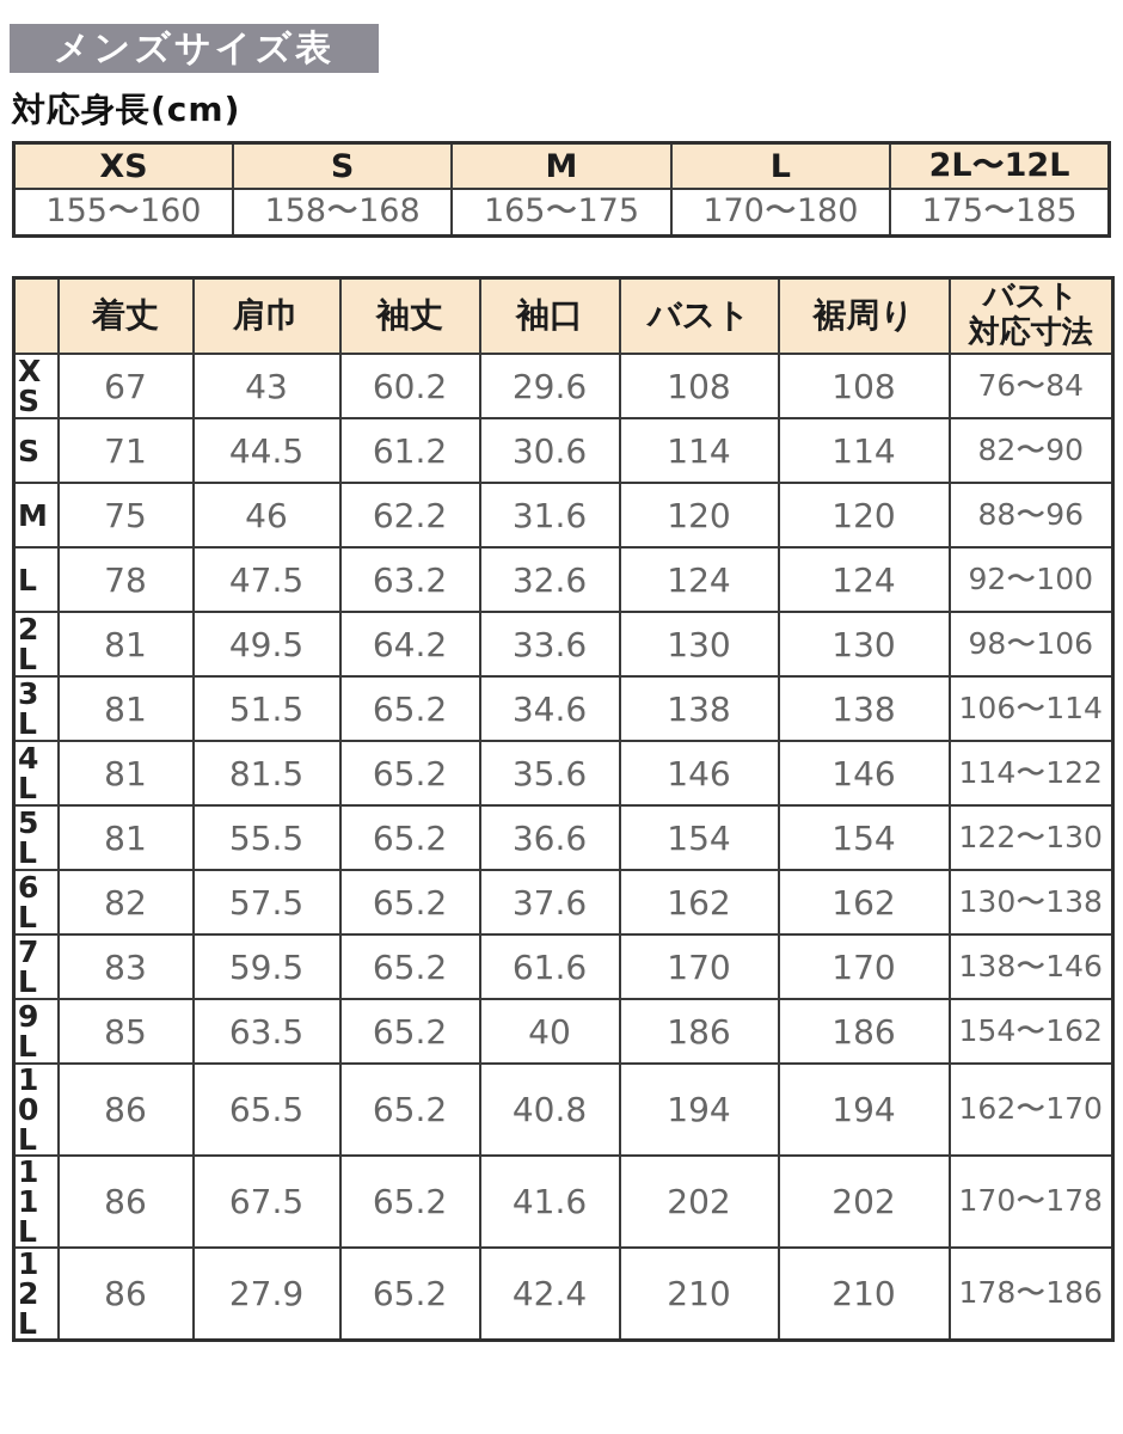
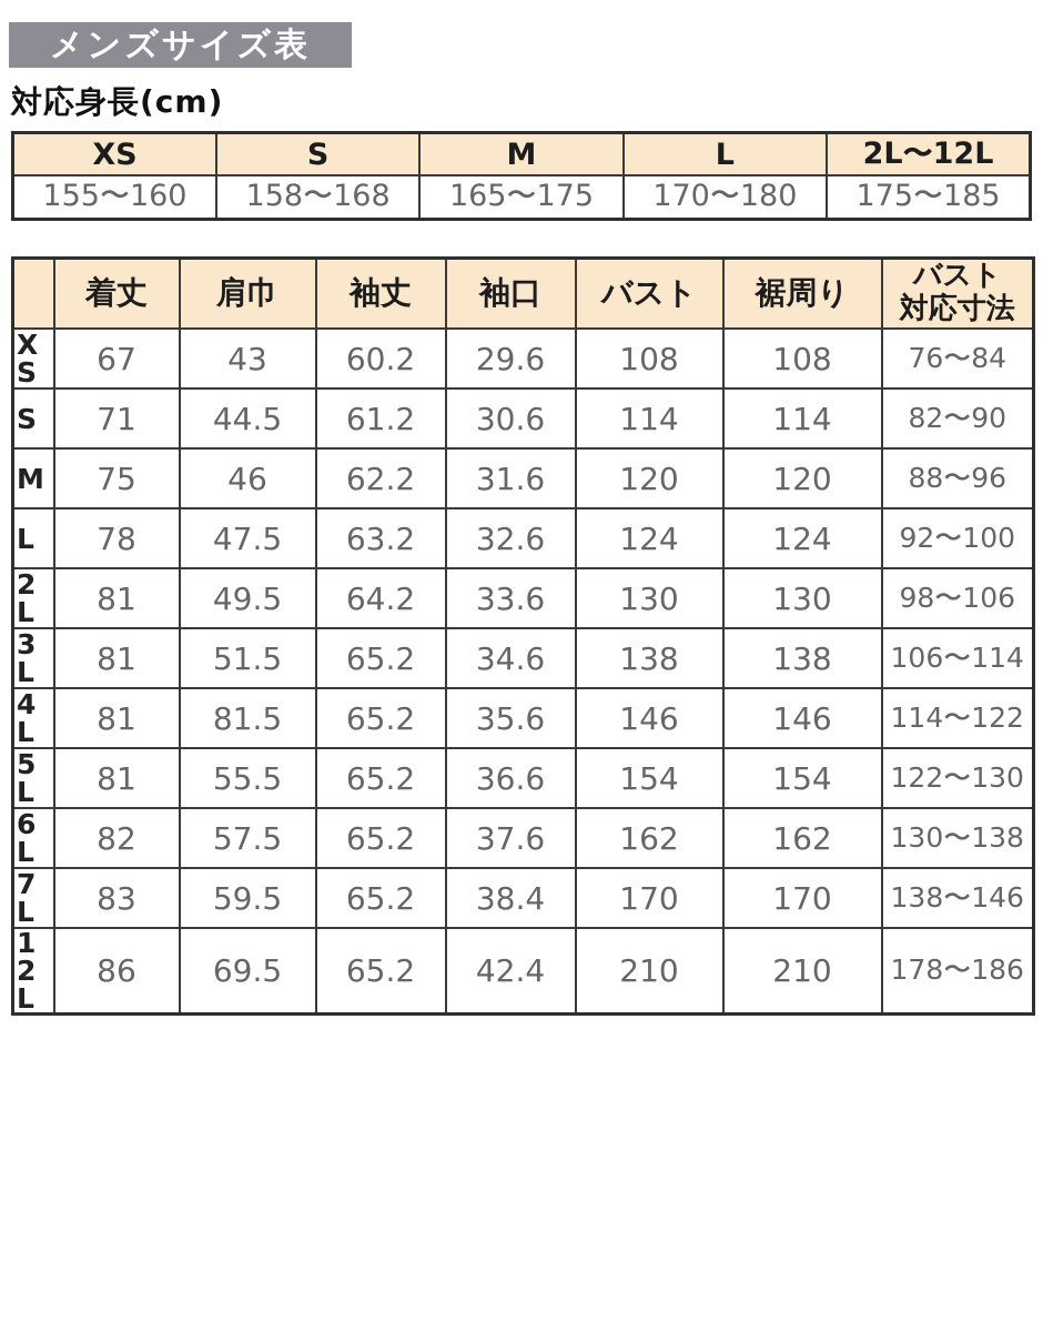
  メンズサイズ表
  対応身長(cm)
  XS	S	M	L	2L〜12L
  155〜160	158〜168	165〜175	170〜180	175〜185
  	着丈	肩巾	袖丈	袖口	バスト	裾周り	バスト 対応寸法
  XS	67	43	60.2	29.6	108	108	76〜84
  S	71	44.5	61.2	30.6	114	114	82〜90
  M	75	46	62.2	31.6	120	120	88〜96
  L	78	47.5	63.2	32.6	124	124	92〜100
  2L	81	49.5	64.2	33.6	130	130	98〜106
  3L	81	51.5	65.2	34.6	138	138	106〜114
  4L	81	81.5	65.2	35.6	146	146	114〜122
  5L	81	55.5	65.2	36.6	154	154	122〜130
  6L	82	57.5	65.2	37.6	162	162	130〜138
- 7L	83	59.5	65.2	61.6	170	170	138〜146
+ 7L	83	59.5	65.2	38.4	170	170	138〜146
- 9L	85	63.5	65.2	40	186	186	154〜162
- 10L	86	65.5	65.2	40.8	194	194	162〜170
- 11L	86	67.5	65.2	41.6	202	202	170〜178
- 12L	86	27.9	65.2	42.4	210	210	178〜186
+ 12L	86	69.5	65.2	42.4	210	210	178〜186
